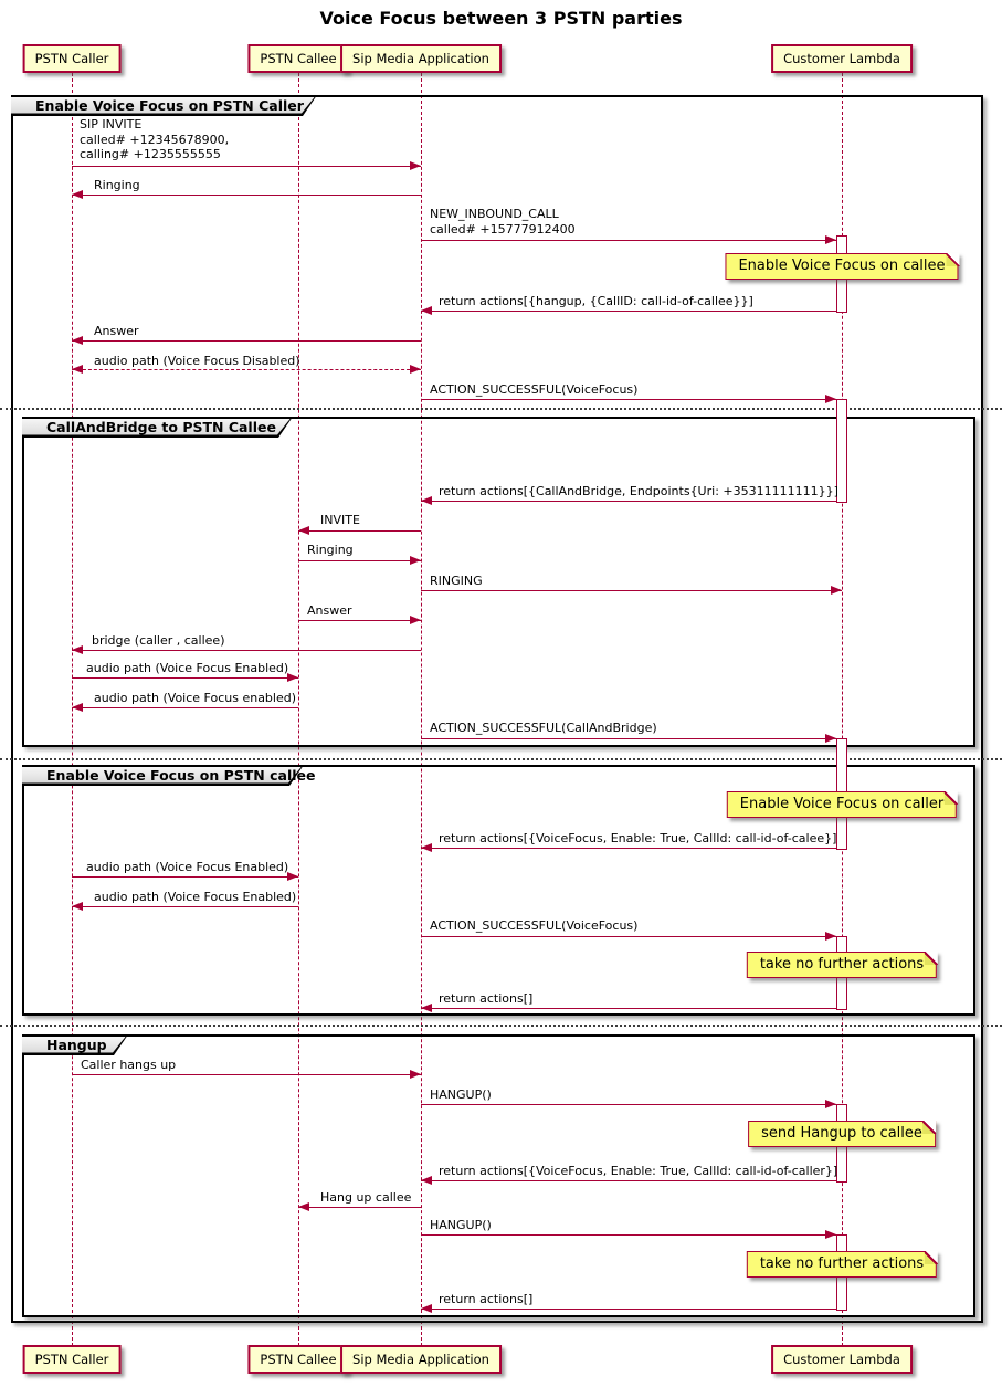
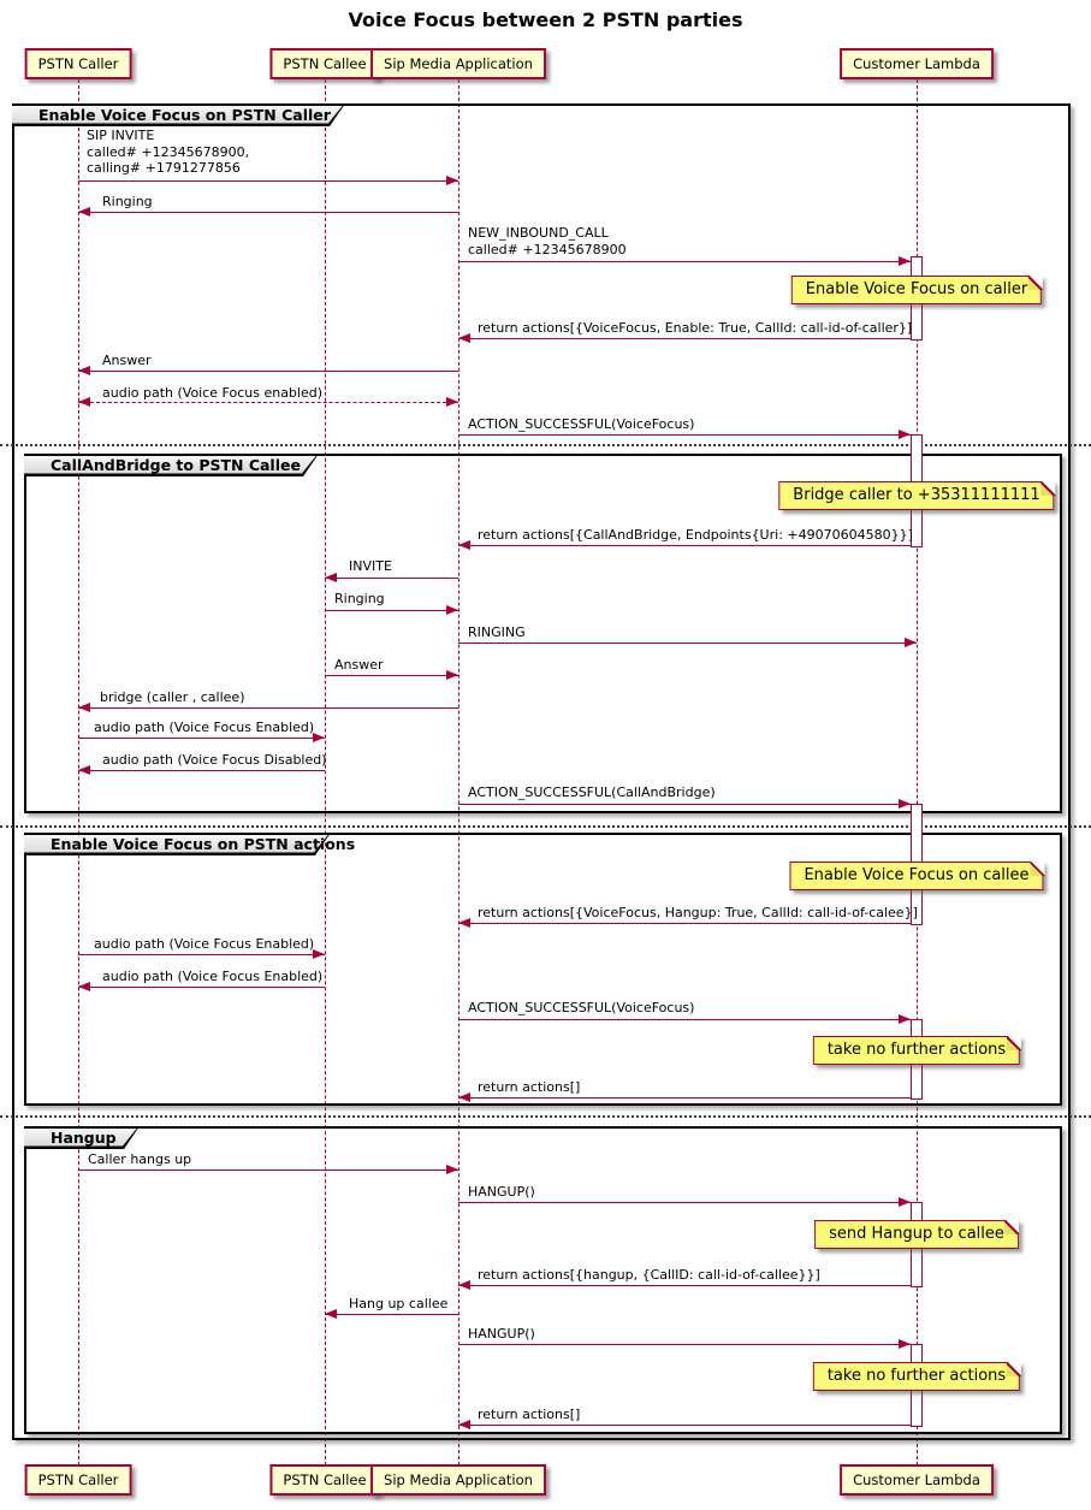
- Voice Focus between 3 PSTN parties
+ Voice Focus between 2 PSTN parties
  PSTN Caller
  PSTN Callee
  Sip Media Application
  Customer Lambda
  PSTN Caller
  PSTN Callee
  Sip Media Application
  Customer Lambda
  Enable Voice Focus on PSTN Caller
  CallAndBridge to PSTN Callee
- Enable Voice Focus on PSTN callee
+ Enable Voice Focus on PSTN actions
  Hangup
  SIP INVITE
  called# +12345678900,
- calling# +1235555555
+ calling# +1791277856
  Ringing
  NEW_INBOUND_CALL
- called# +15777912400
+ called# +12345678900
- return actions[{hangup, {CallID: call-id-of-callee}}]
+ return actions[{VoiceFocus, Enable: True, CallId: call-id-of-caller}]
  Answer
- audio path (Voice Focus Disabled)
+ audio path (Voice Focus enabled)
  ACTION_SUCCESSFUL(VoiceFocus)
- return actions[{CallAndBridge, Endpoints{Uri: +35311111111}}]
+ return actions[{CallAndBridge, Endpoints{Uri: +49070604580}}]
  INVITE
  Ringing
  RINGING
  Answer
  bridge (caller , callee)
  audio path (Voice Focus Enabled)
- audio path (Voice Focus enabled)
+ audio path (Voice Focus Disabled)
  ACTION_SUCCESSFUL(CallAndBridge)
- return actions[{VoiceFocus, Enable: True, CallId: call-id-of-calee}]
+ return actions[{VoiceFocus, Hangup: True, CallId: call-id-of-calee}]
  audio path (Voice Focus Enabled)
  audio path (Voice Focus Enabled)
  ACTION_SUCCESSFUL(VoiceFocus)
  return actions[]
  Caller hangs up
  HANGUP()
- return actions[{VoiceFocus, Enable: True, CallId: call-id-of-caller}]
+ return actions[{hangup, {CallID: call-id-of-callee}}]
  Hang up callee
  HANGUP()
  return actions[]
- Enable Voice Focus on callee
+ Enable Voice Focus on caller
+ Bridge caller to +35311111111
- Enable Voice Focus on caller
+ Enable Voice Focus on callee
  take no further actions
  send Hangup to callee
  take no further actions
